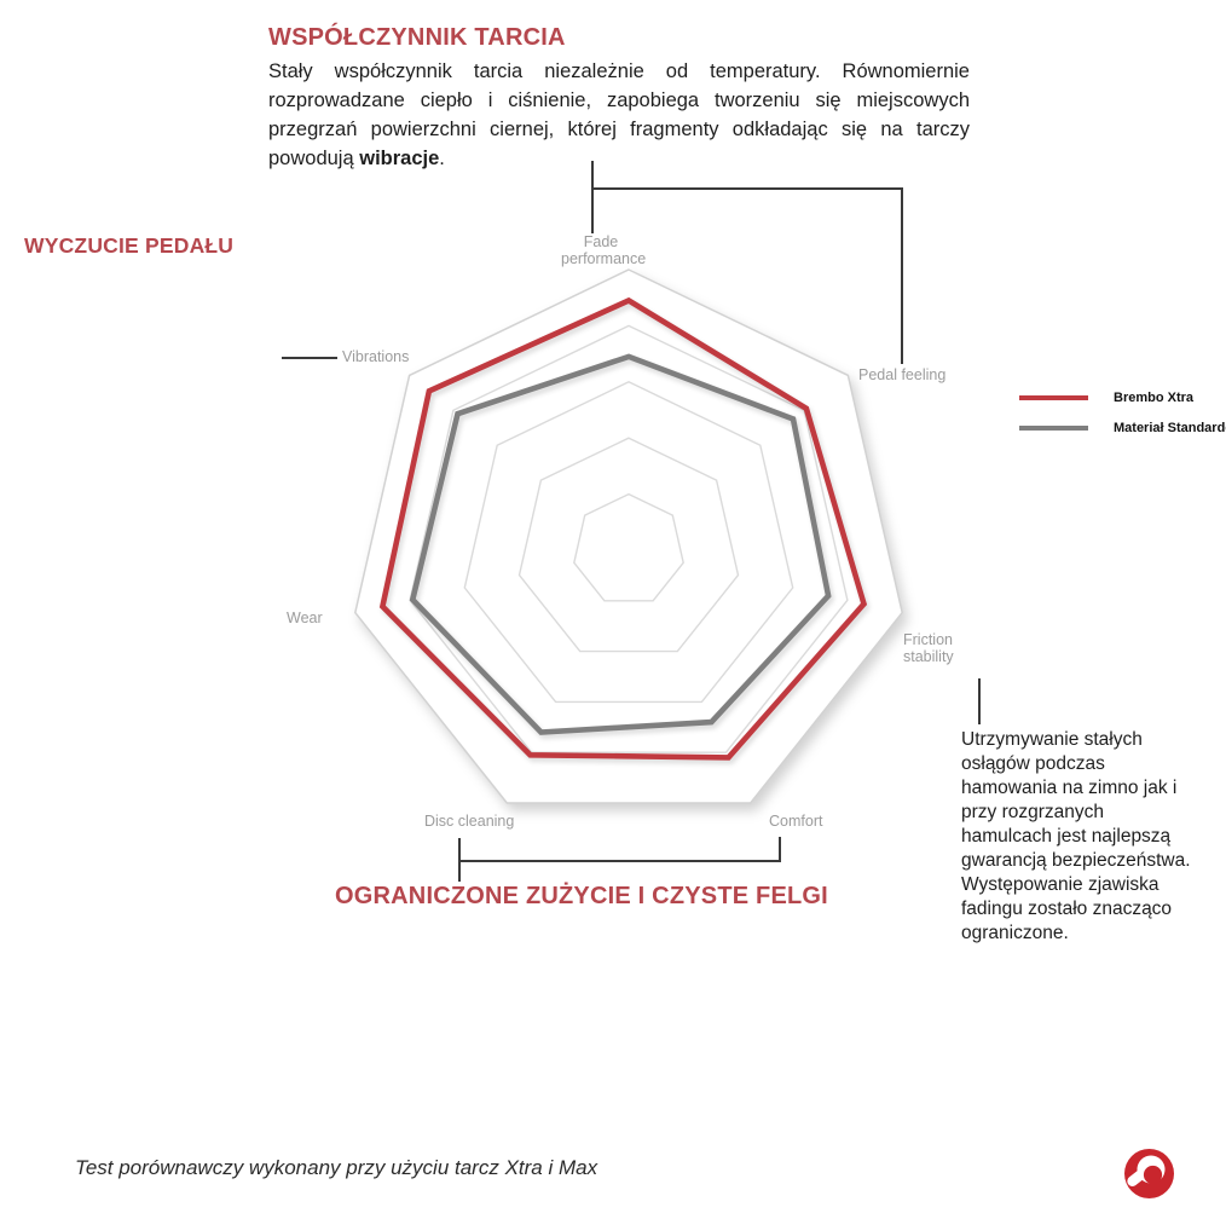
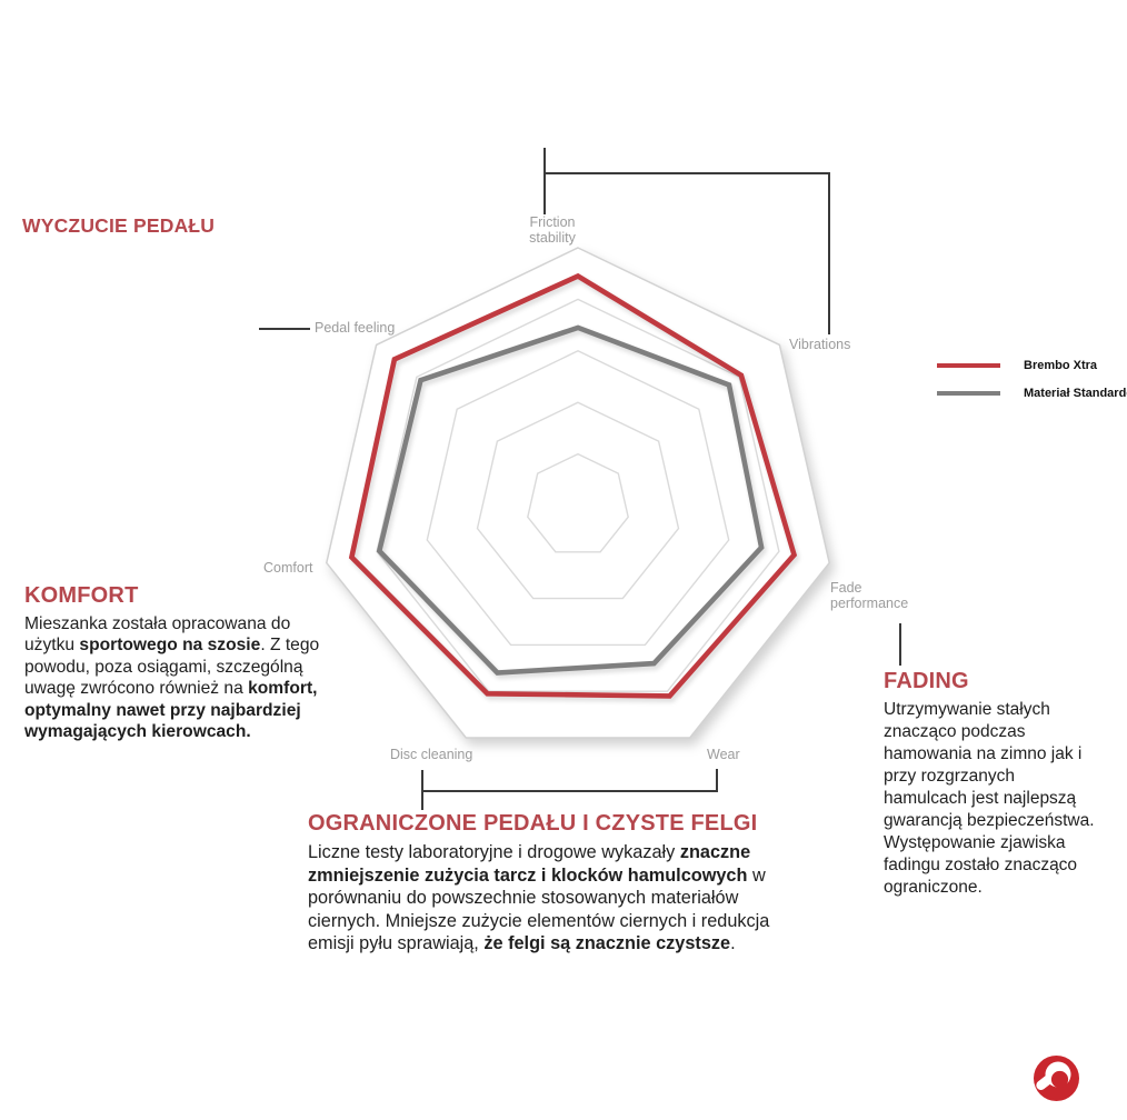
- Fade performance
+ Friction stability
- Pedal feeling
+ Vibrations
- Friction stability
+ Fade performance
- Comfort
+ Wear
  Disc cleaning
- Wear
+ Comfort
- Vibrations
+ Pedal feeling
- WSPÓŁCZYNNIK TARCIA
- Stały współczynnik tarcia niezależnie od temperatury. Równomiernie rozprowadzane ciepło i ciśnienie, zapobiega tworzeniu się miejscowych przegrzań powierzchni ciernej, której fragmenty odkładając się na tarczy powodują wibracje.
  WYCZUCIE PEDAŁU
+ KOMFORT
+ Mieszanka została opracowana do użytku sportowego na szosie. Z tego powodu, poza osiągami, szczególną uwagę zwrócono również na komfort, optymalny nawet przy najbardziej wymagających kierowcach.
- OGRANICZONE ZUŻYCIE I CZYSTE FELGI
+ OGRANICZONE PEDAŁU I CZYSTE FELGI
+ Liczne testy laboratoryjne i drogowe wykazały znaczne zmniejszenie zużycia tarcz i klocków hamulcowych w porównaniu do powszechnie stosowanych materiałów ciernych. Mniejsze zużycie elementów ciernych i redukcja emisji pyłu sprawiają, że felgi są znacznie czystsze.
+ FADING
- Utrzymywanie stałych osłągów podczas hamowania na zimno jak i przy rozgrzanych hamulcach jest najlepszą gwarancją bezpieczeństwa. Występowanie zjawiska fadingu zostało znacząco ograniczone.
+ Utrzymywanie stałych znacząco podczas hamowania na zimno jak i przy rozgrzanych hamulcach jest najlepszą gwarancją bezpieczeństwa. Występowanie zjawiska fadingu zostało znacząco ograniczone.
  Brembo Xtra
  Materiał Standard
- Test porównawczy wykonany przy użyciu tarcz Xtra i Max
